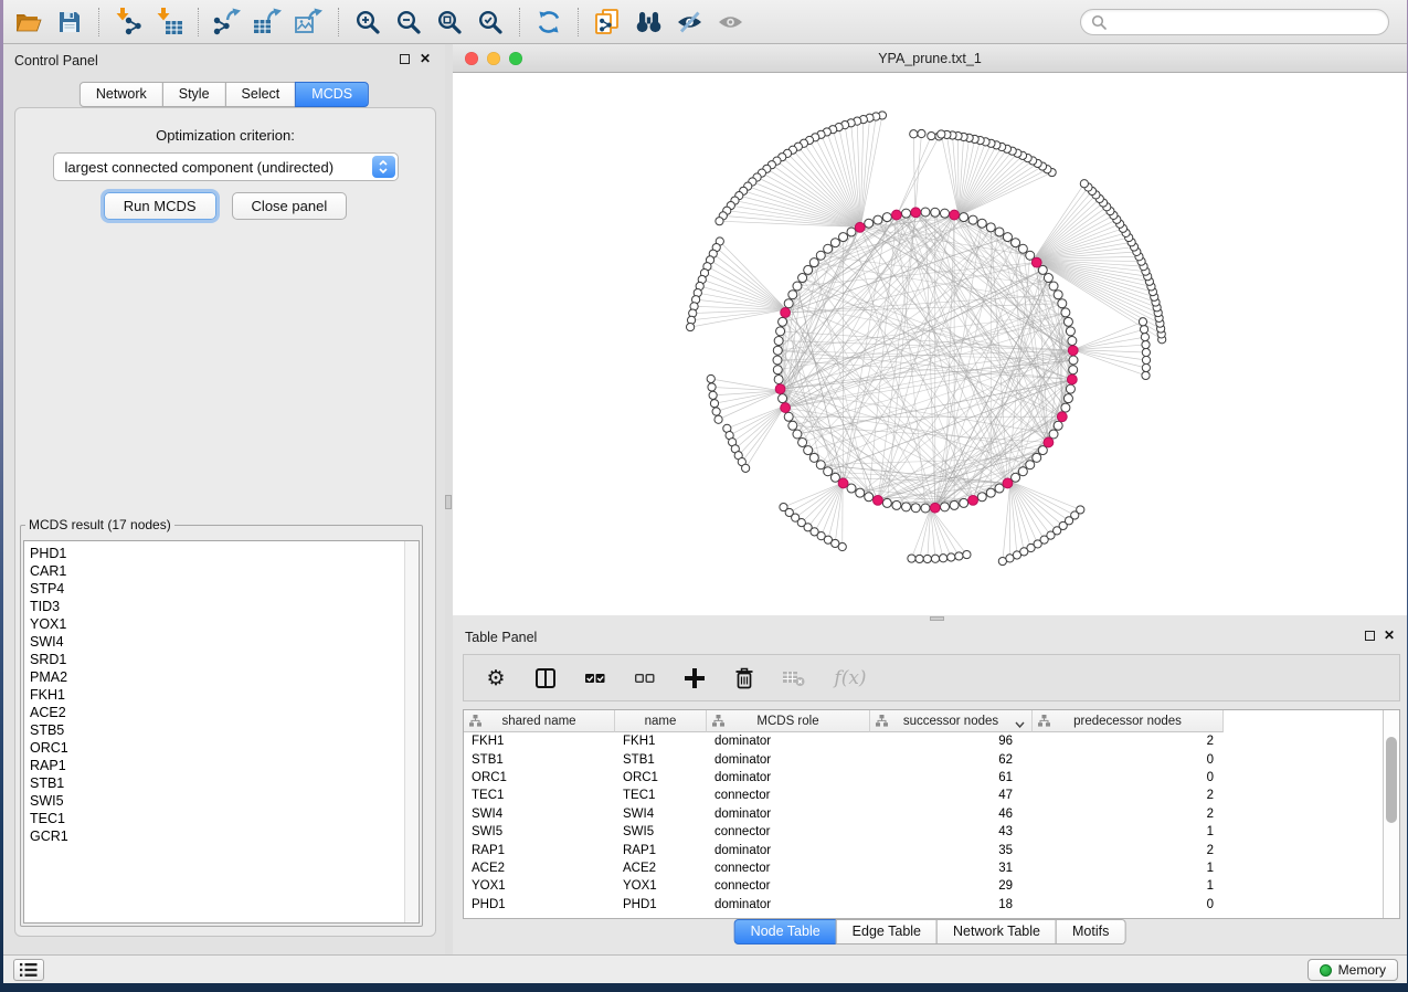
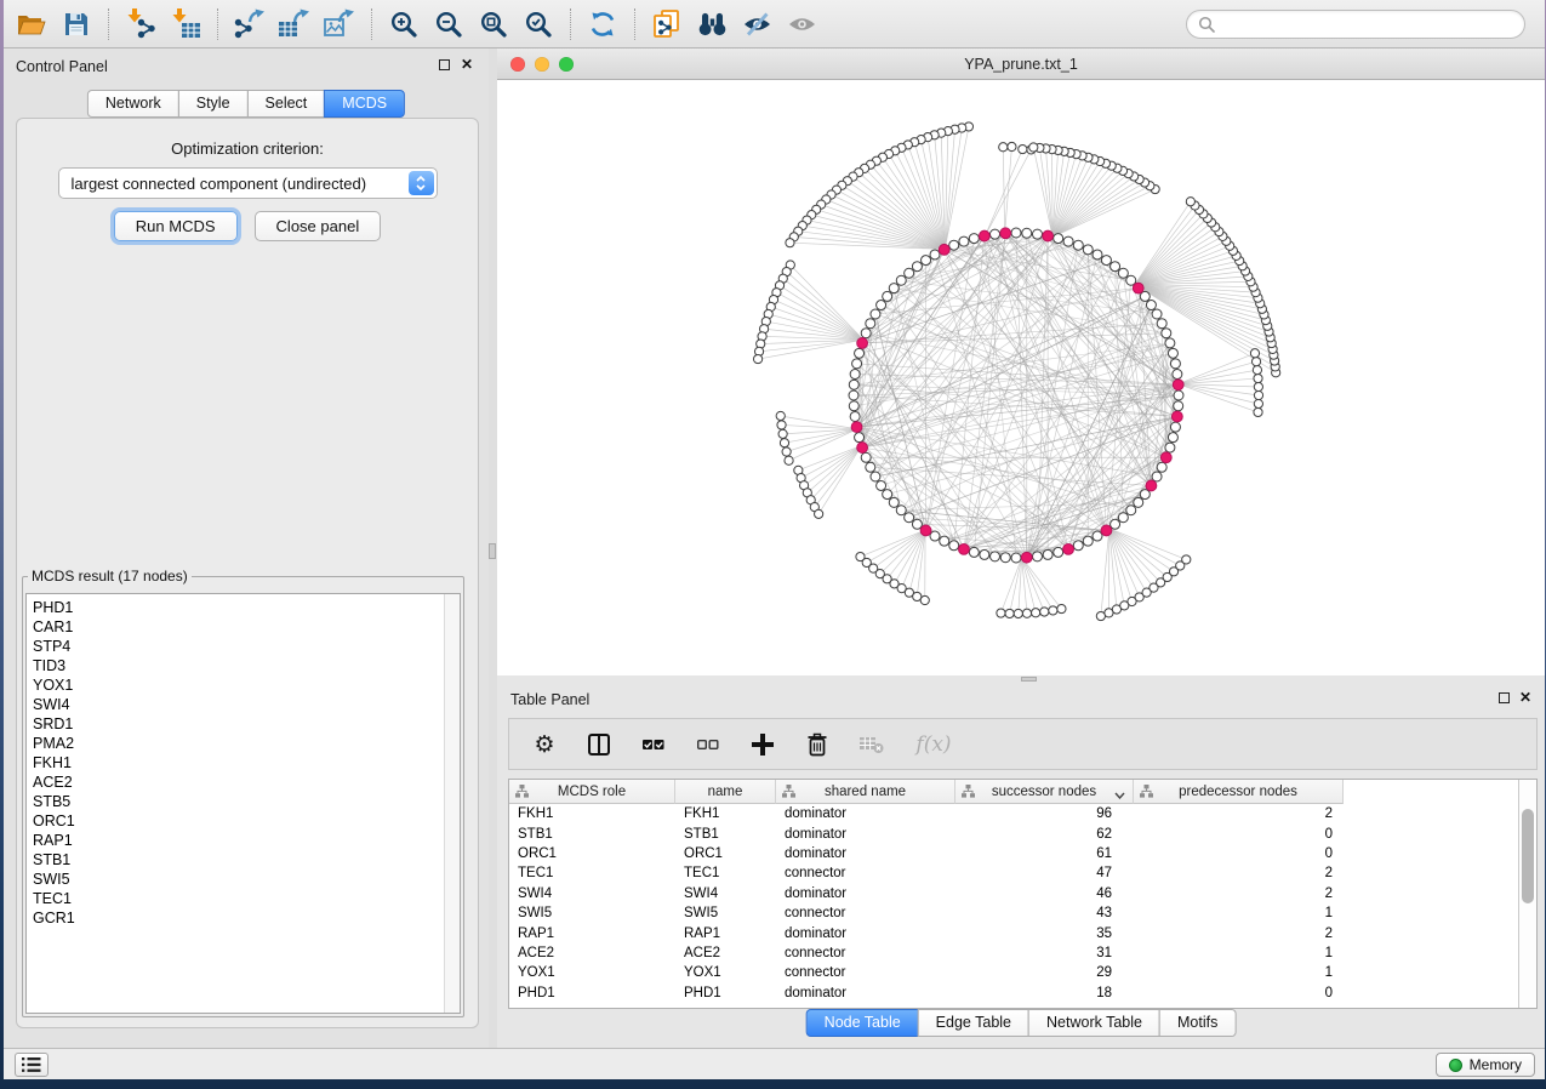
  Control Panel
  ✕
  Network
  Style
  Select
  MCDS
  Optimization criterion:
  largest connected component (undirected)
  Run MCDS
  Close panel
  MCDS result (17 nodes)
  PHD1
  CAR1
  STP4
  TID3
  YOX1
  SWI4
  SRD1
  PMA2
  FKH1
  ACE2
  STB5
  ORC1
  RAP1
  STB1
  SWI5
  TEC1
  GCR1
  YPA_prune.txt_1
  Table Panel
  ✕
  ⚙
  f(x)
- shared name
+ MCDS role
  name
- MCDS role
+ shared name
  successor nodes
  predecessor nodes
  FKH1
  FKH1
  dominator
  96
  2
  STB1
  STB1
  dominator
  62
  0
  ORC1
  ORC1
  dominator
  61
  0
  TEC1
  TEC1
  connector
  47
  2
  SWI4
  SWI4
  dominator
  46
  2
  SWI5
  SWI5
  connector
  43
  1
  RAP1
  RAP1
  dominator
  35
  2
  ACE2
  ACE2
  connector
  31
  1
  YOX1
  YOX1
  connector
  29
  1
  PHD1
  PHD1
  dominator
  18
  0
  Node Table
  Edge Table
  Network Table
  Motifs
  Memory
